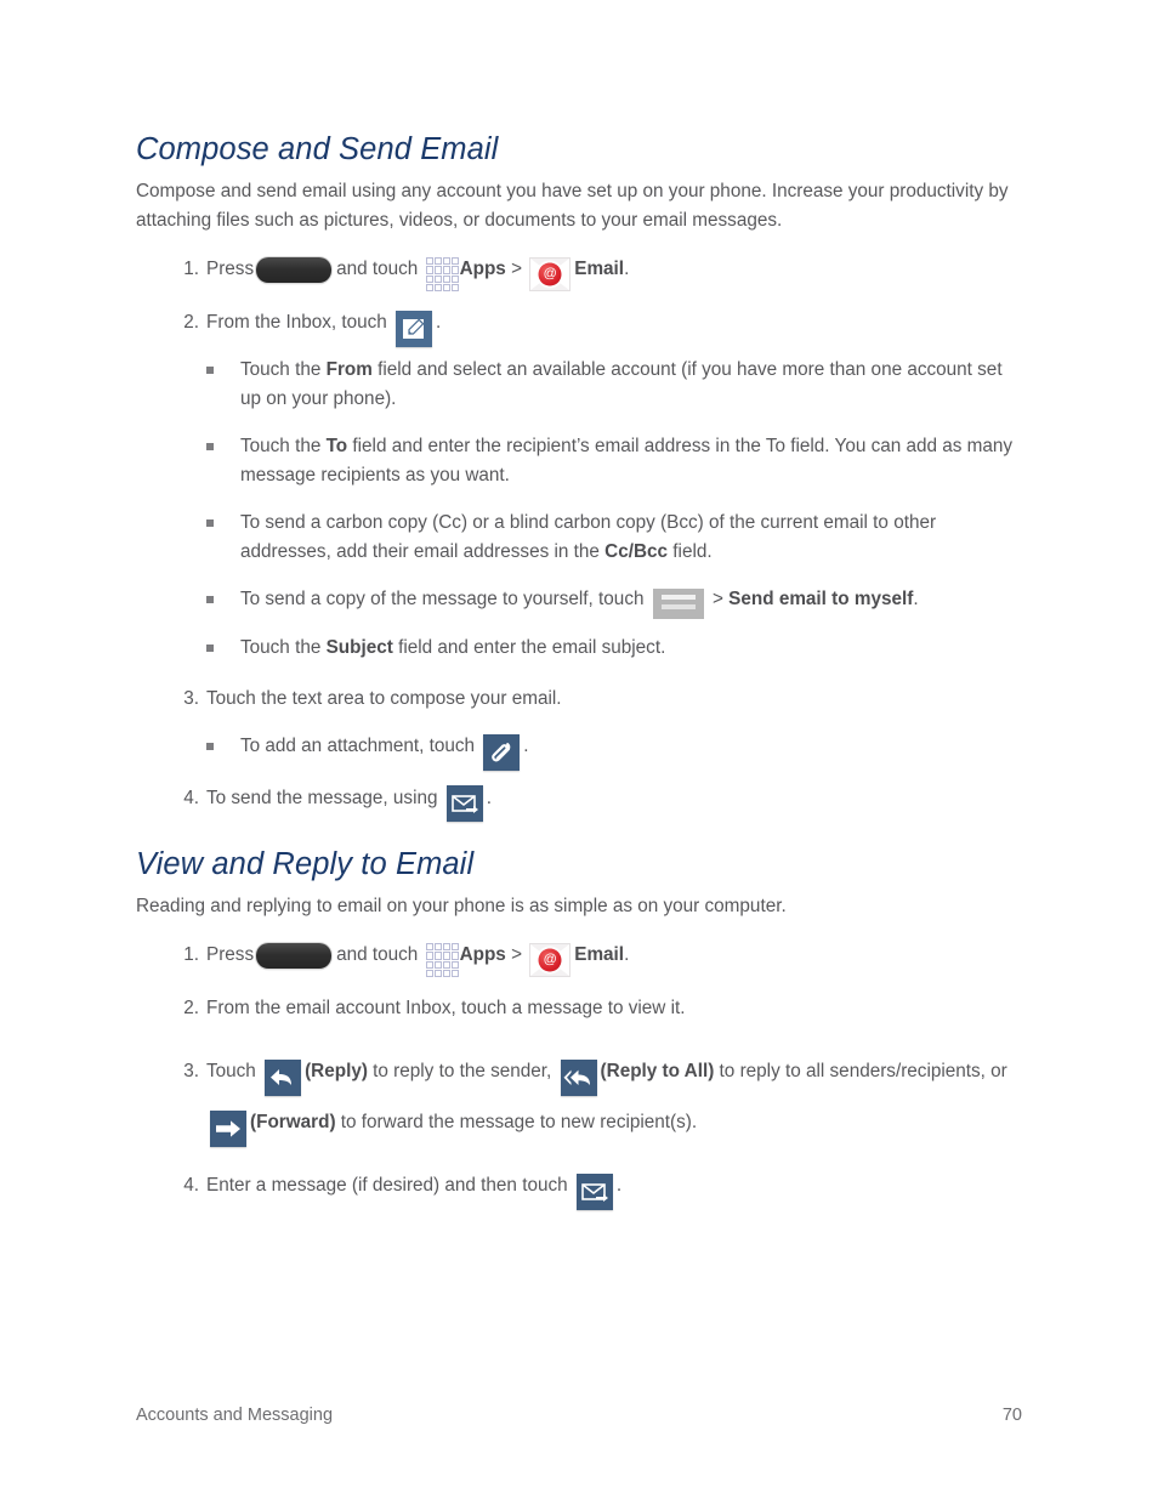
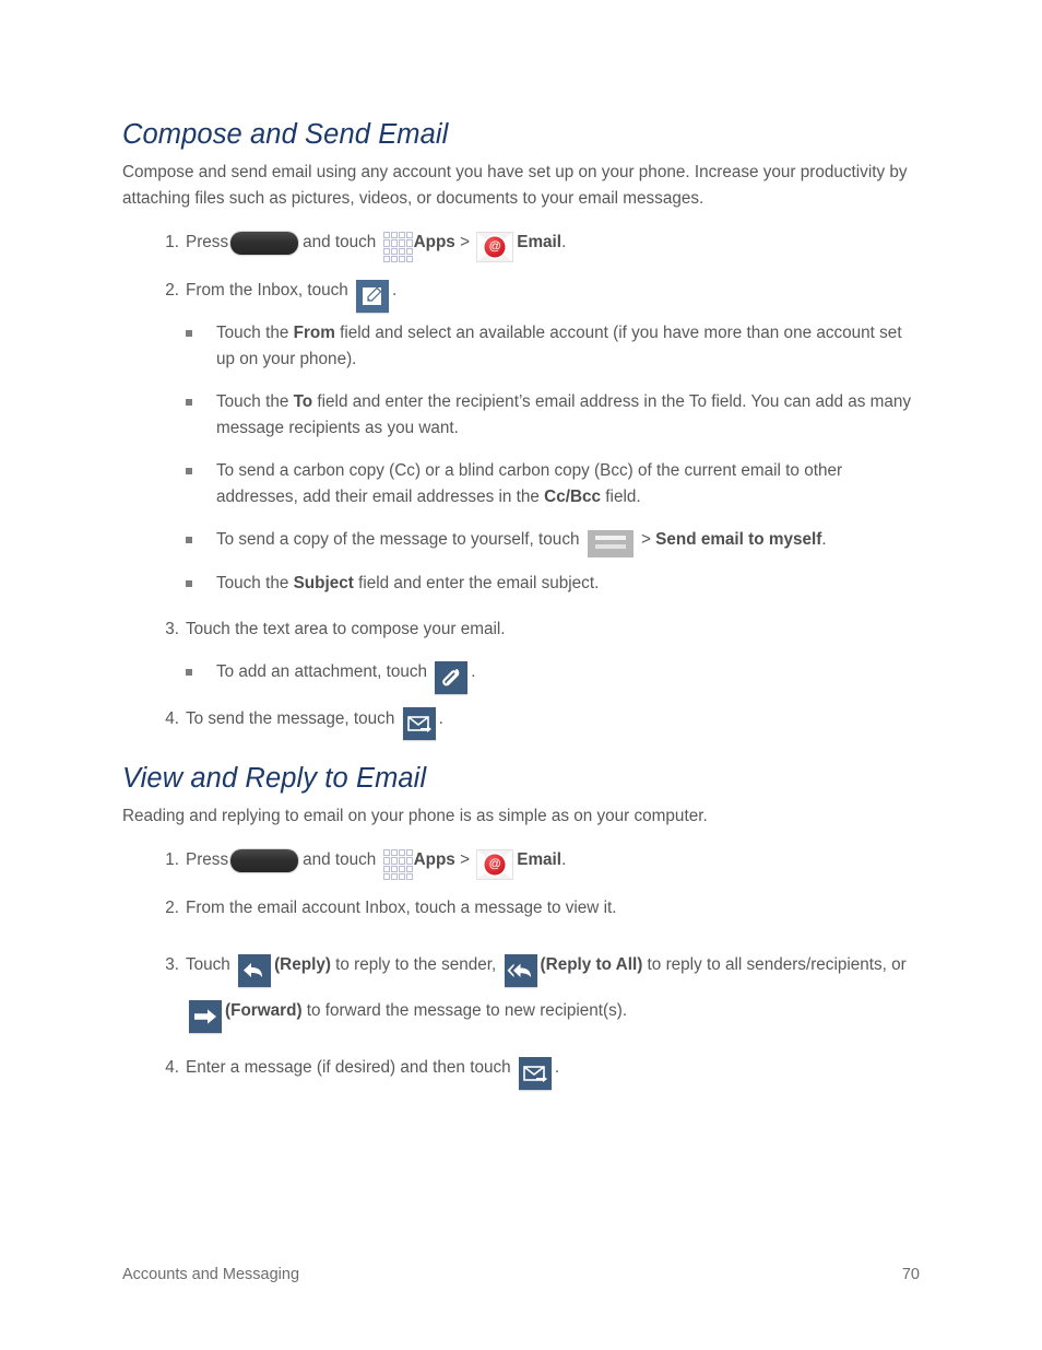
  Compose and Send Email
  Compose and send email using any account you have set up on your phone. Increase your productivity by attaching files such as pictures, videos, or documents to your email messages.
  1.
  Press and touch Apps >
  @
  Email.
  2.
  From the Inbox, touch .
  Touch the From field and select an available account (if you have more than one account set up on your phone).
  Touch the To field and enter the recipient’s email address in the To field. You can add as many message recipients as you want.
  To send a carbon copy (Cc) or a blind carbon copy (Bcc) of the current email to other addresses, add their email addresses in the Cc/Bcc field.
  To send a copy of the message to yourself, touch > Send email to myself.
  Touch the Subject field and enter the email subject.
  3.
  Touch the text area to compose your email.
  To add an attachment, touch .
  4.
- To send the message, using .
+ To send the message, touch .
  View and Reply to Email
  Reading and replying to email on your phone is as simple as on your computer.
  1.
  Press and touch Apps >
  @
  Email.
  2.
  From the email account Inbox, touch a message to view it.
  3.
  Touch (Reply) to reply to the sender, (Reply to All) to reply to all senders/recipients, or (Forward) to forward the message to new recipient(s).
  4.
  Enter a message (if desired) and then touch .
  Accounts and Messaging
  70
